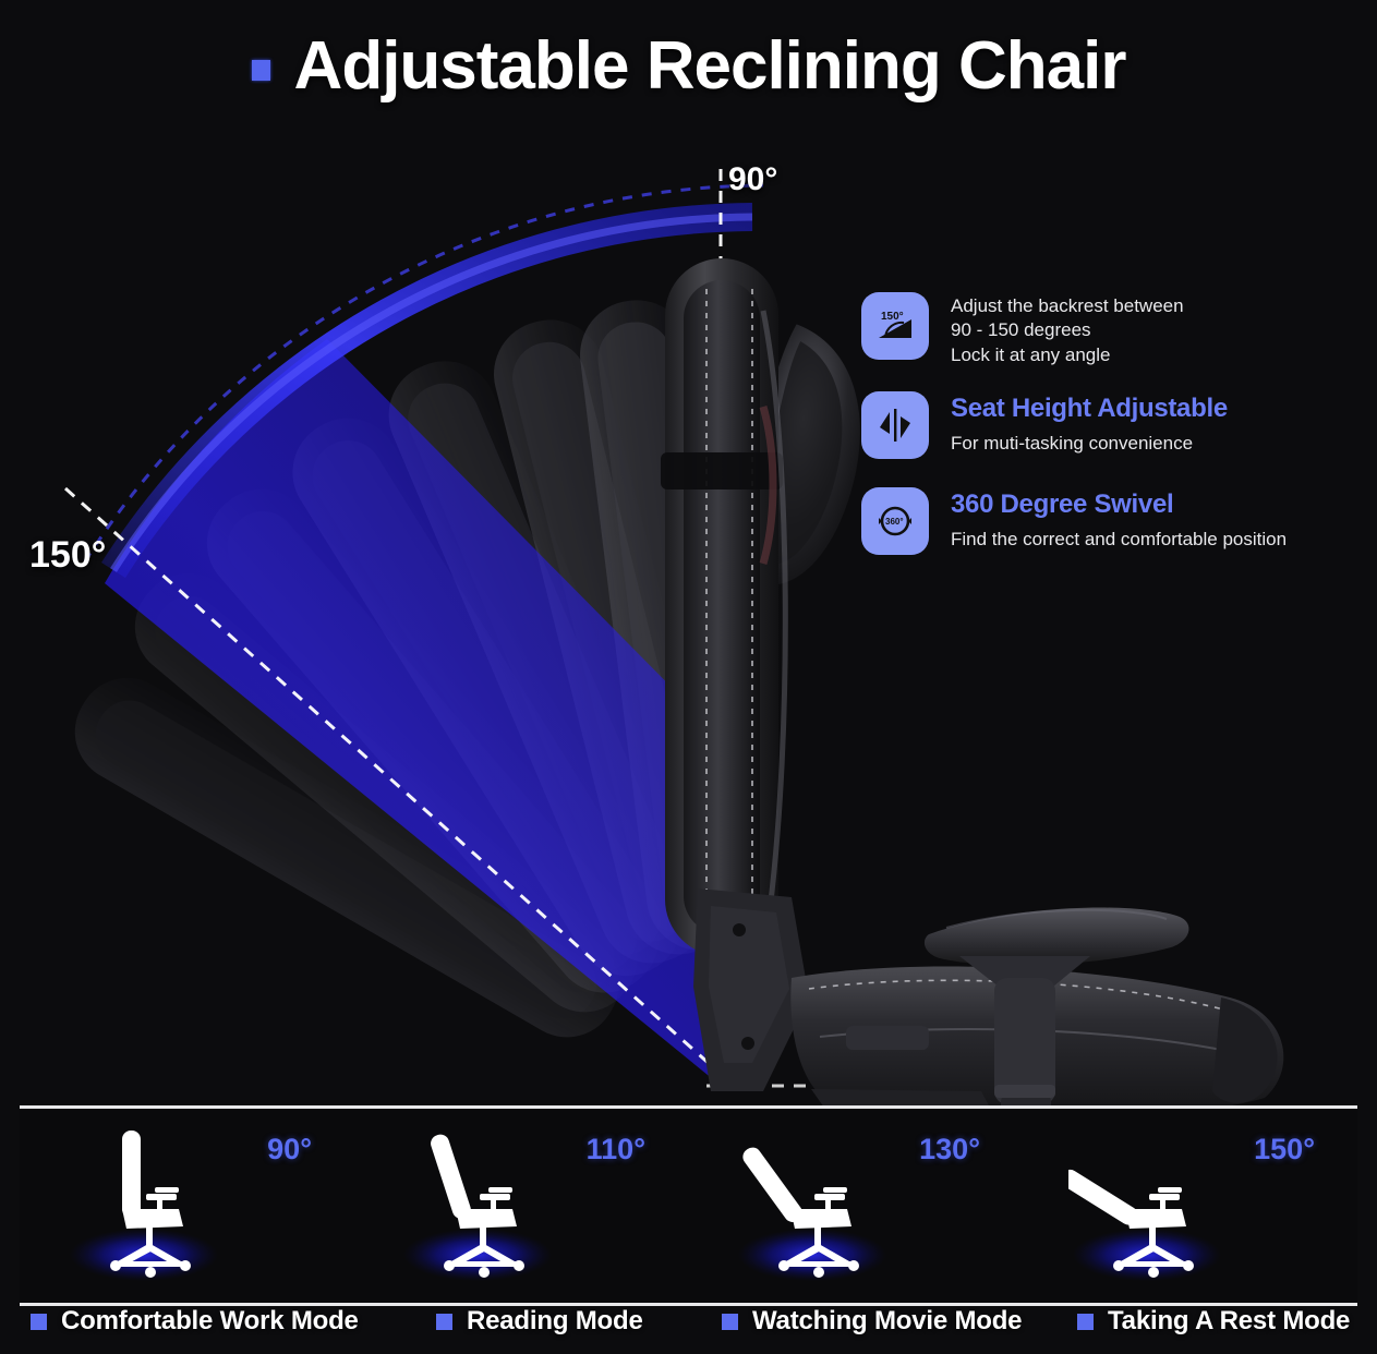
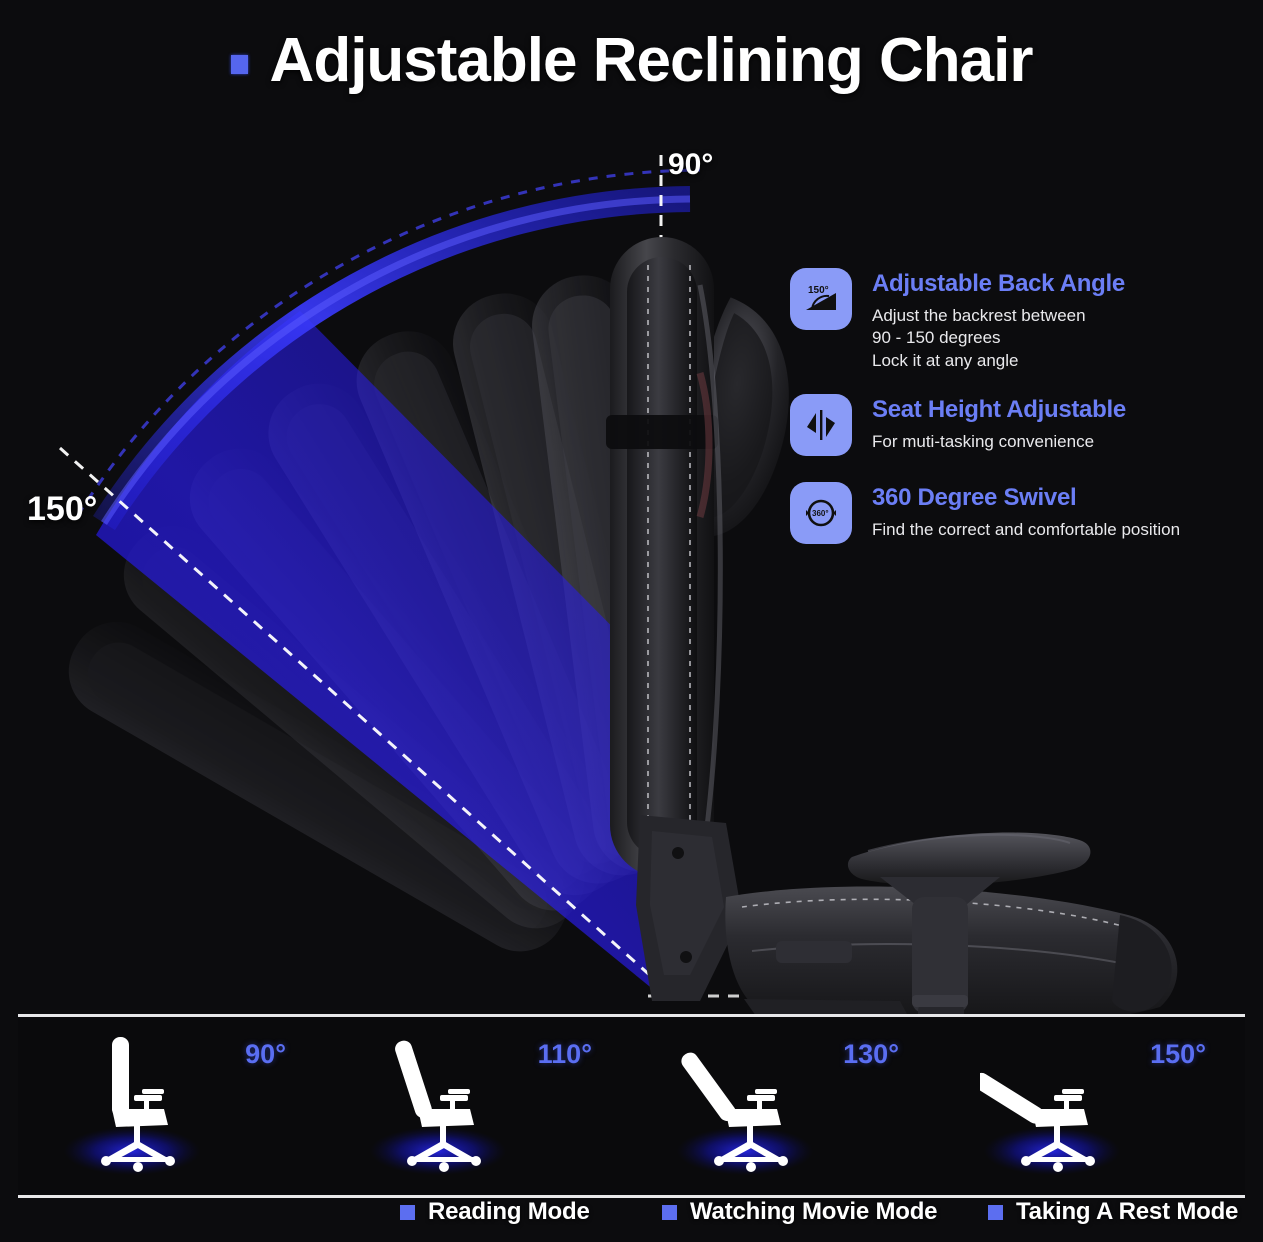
  Adjustable Reclining Chair
  90°
  150°
  150°
+ Adjustable Back Angle
  Adjust the backrest between
  90 - 150 degrees
  Lock it at any angle
  Seat Height Adjustable
  For muti-tasking convenience
  360°
  360 Degree Swivel
  Find the correct and comfortable position
  90°
  110°
  130°
  150°
- Comfortable Work Mode
  Reading Mode
  Watching Movie Mode
  Taking A Rest Mode
